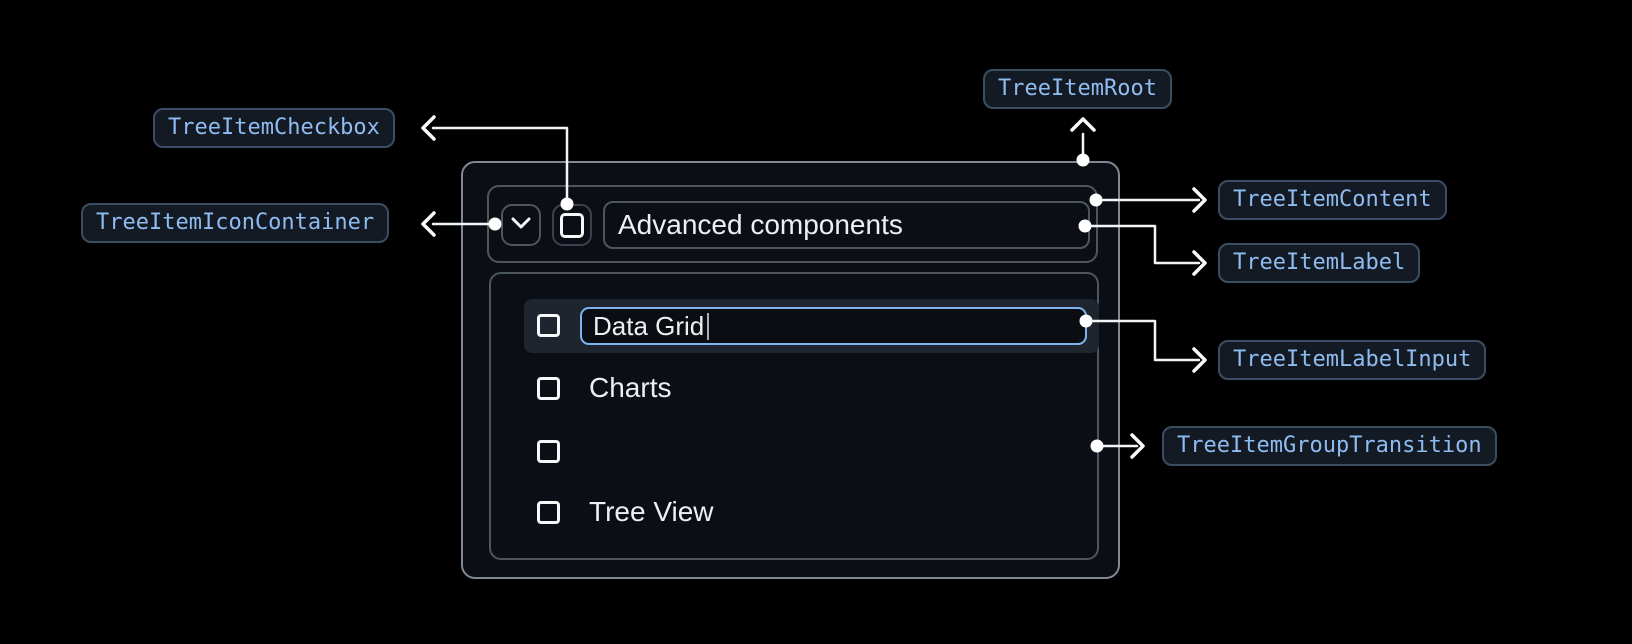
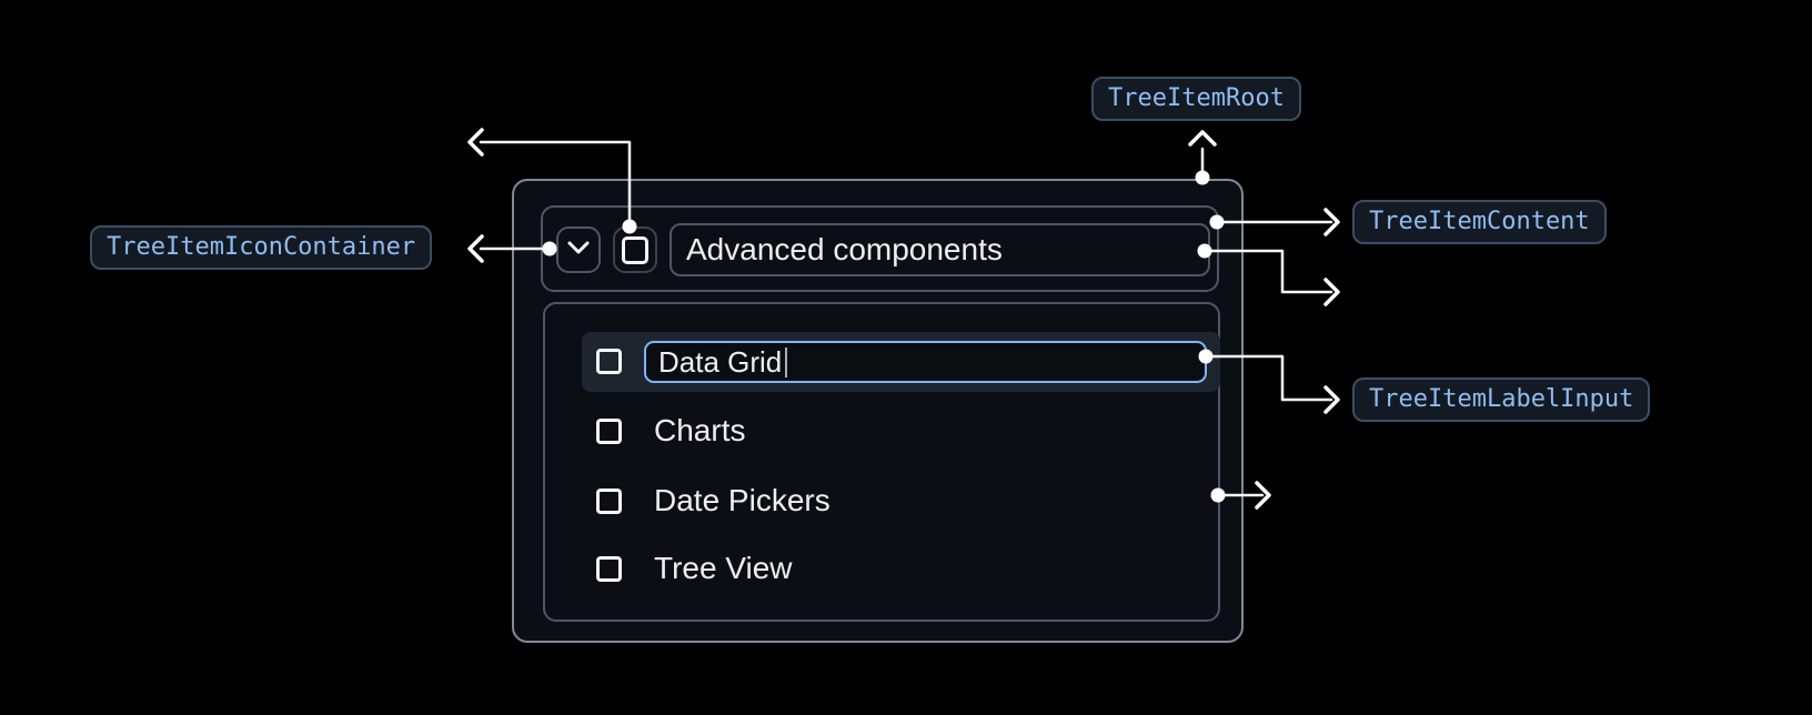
  Advanced components
  Data Grid
  Charts
+ Date Pickers
  Tree View
- TreeItemCheckbox
  TreeItemIconContainer
  TreeItemRoot
  TreeItemContent
- TreeItemLabel
  TreeItemLabelInput
- TreeItemGroupTransition
